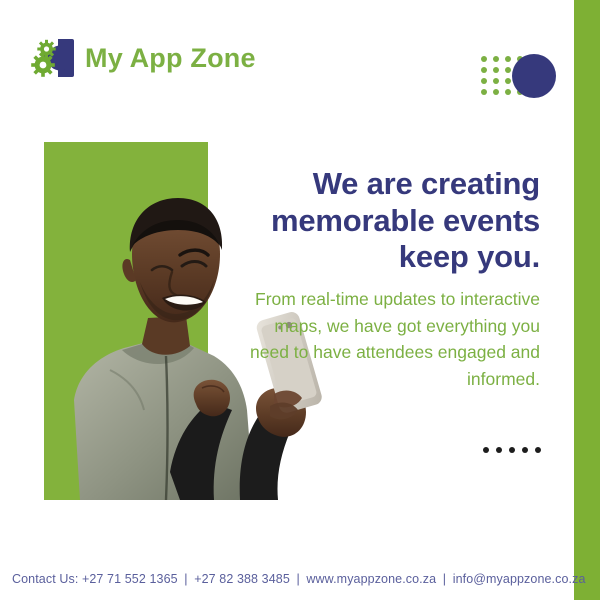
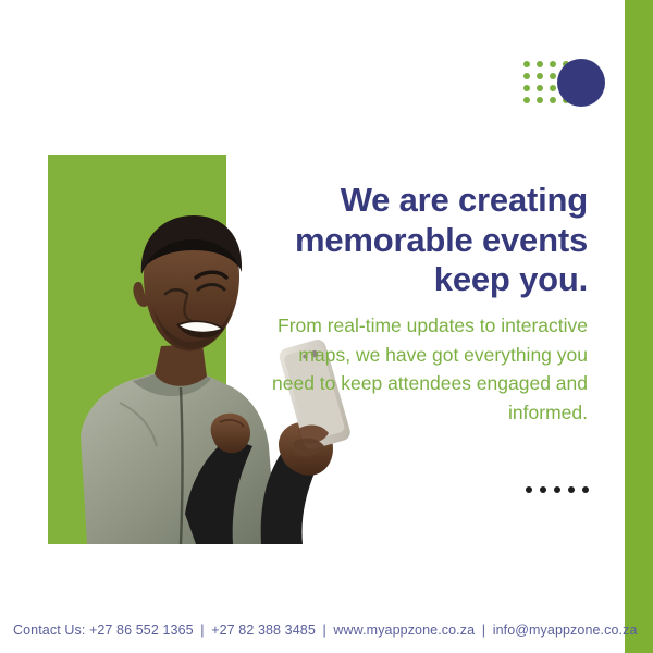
- My App Zone
  We are creating memorable events keep you.
- From real-time updates to interactive maps, we have got everything you need to have attendees engaged and informed.
+ From real-time updates to interactive maps, we have got everything you need to keep attendees engaged and informed.
- Contact Us: +27 71 552 1365 | +27 82 388 3485 | www.myappzone.co.za | info@myappzone.co.za
+ Contact Us: +27 86 552 1365 | +27 82 388 3485 | www.myappzone.co.za | info@myappzone.co.za
